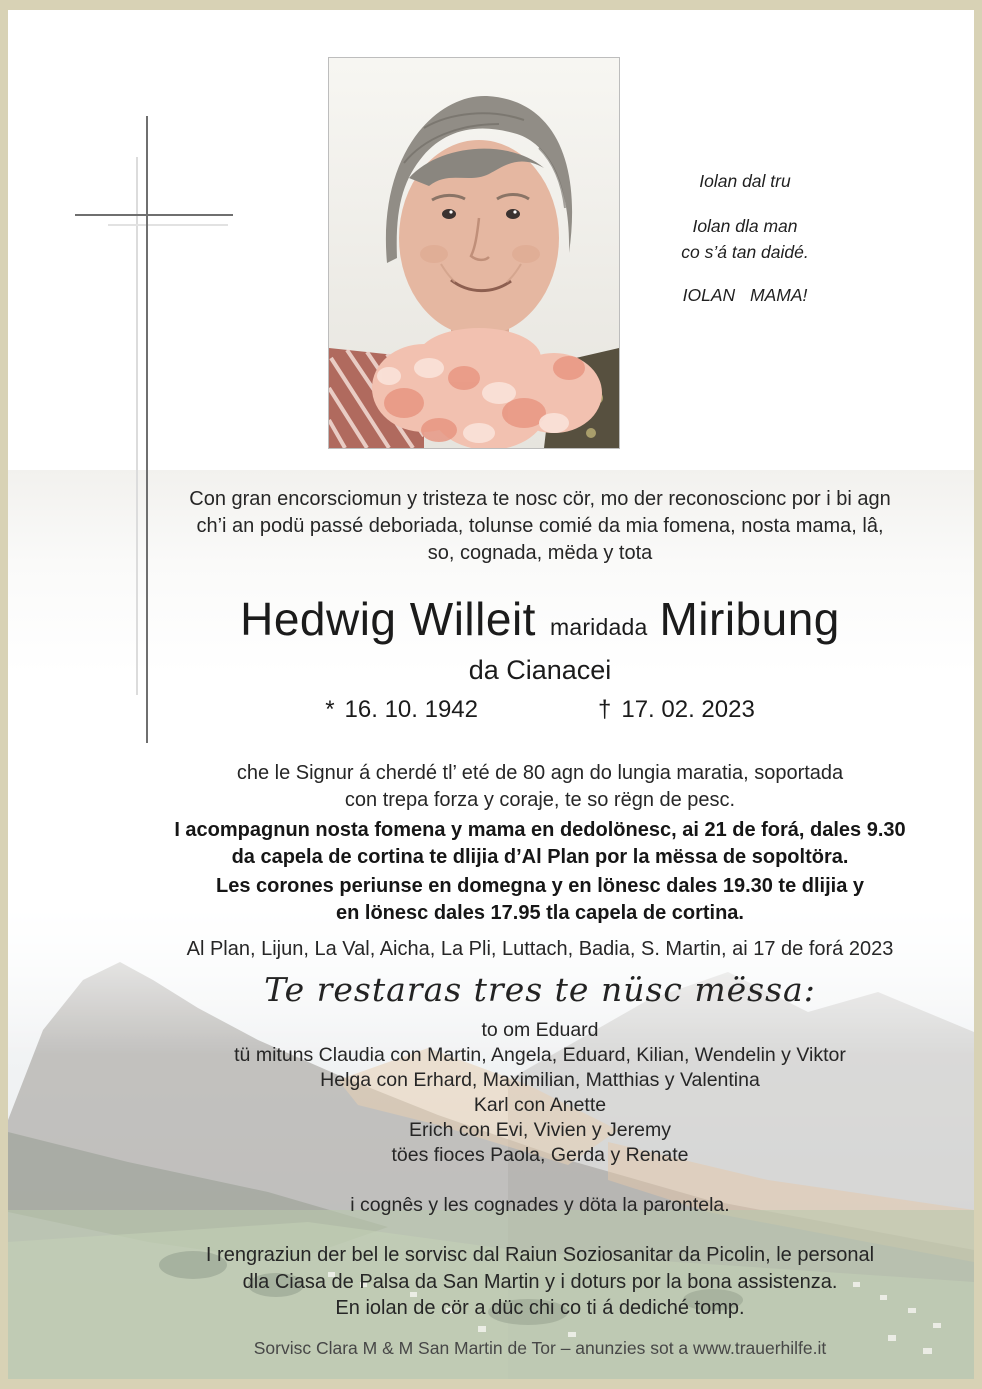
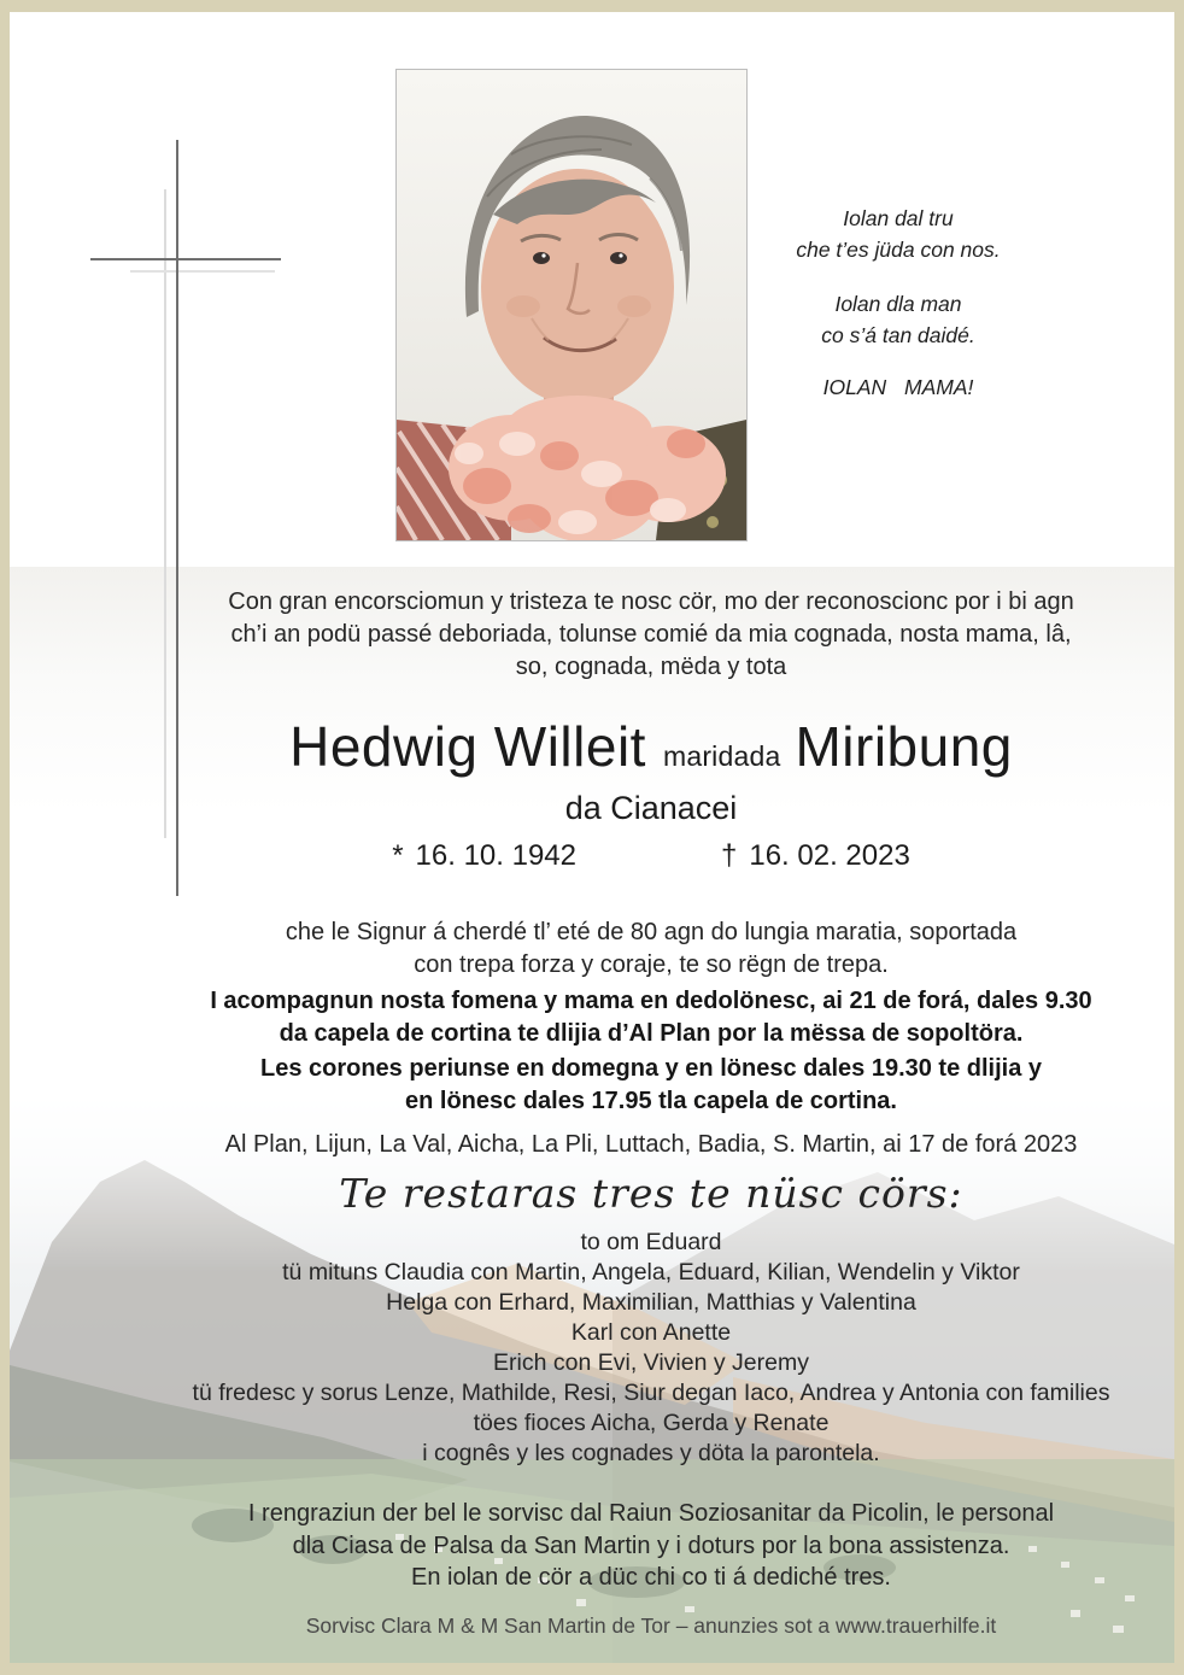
  Iolan dal tru
+ che t’es jüda con nos.
  Iolan dla man
  co s’á tan daidé.
  IOLAN MAMA!
  Con gran encorsciomun y tristeza te nosc cör, mo der reconoscionc por i bi agn
- ch’i an podü passé deboriada, tolunse comié da mia fomena, nosta mama, lâ,
+ ch’i an podü passé deboriada, tolunse comié da mia cognada, nosta mama, lâ,
  so, cognada, mëda y tota
  Hedwig Willeit maridada Miribung
  da Cianacei
- * 16. 10. 1942 † 17. 02. 2023
+ * 16. 10. 1942 † 16. 02. 2023
  che le Signur á cherdé tl’ eté de 80 agn do lungia maratia, soportada
- con trepa forza y coraje, te so rëgn de pesc.
+ con trepa forza y coraje, te so rëgn de trepa.
  I acompagnun nosta fomena y mama en dedolönesc, ai 21 de forá, dales 9.30
  da capela de cortina te dlijia d’Al Plan por la mëssa de sopoltöra.
  Les corones periunse en domegna y en lönesc dales 19.30 te dlijia y
  en lönesc dales 17.95 tla capela de cortina.
  Al Plan, Lijun, La Val, Aicha, La Pli, Luttach, Badia, S. Martin, ai 17 de forá 2023
- Te restaras tres te nüsc mëssa:
+ Te restaras tres te nüsc cörs:
  to om Eduard
  tü mituns Claudia con Martin, Angela, Eduard, Kilian, Wendelin y Viktor
  Helga con Erhard, Maximilian, Matthias y Valentina
  Karl con Anette
  Erich con Evi, Vivien y Jeremy
+ tü fredesc y sorus Lenze, Mathilde, Resi, Siur degan Iaco, Andrea y Antonia con families
- töes fioces Paola, Gerda y Renate
+ töes fioces Aicha, Gerda y Renate
  i cognês y les cognades y döta la parontela.
  I rengraziun der bel le sorvisc dal Raiun Soziosanitar da Picolin, le personal
  dla Ciasa de Palsa da San Martin y i doturs por la bona assistenza.
- En iolan de cör a düc chi co ti á dediché tomp.
+ En iolan de cör a düc chi co ti á dediché tres.
  Sorvisc Clara M & M San Martin de Tor – anunzies sot a www.trauerhilfe.it
